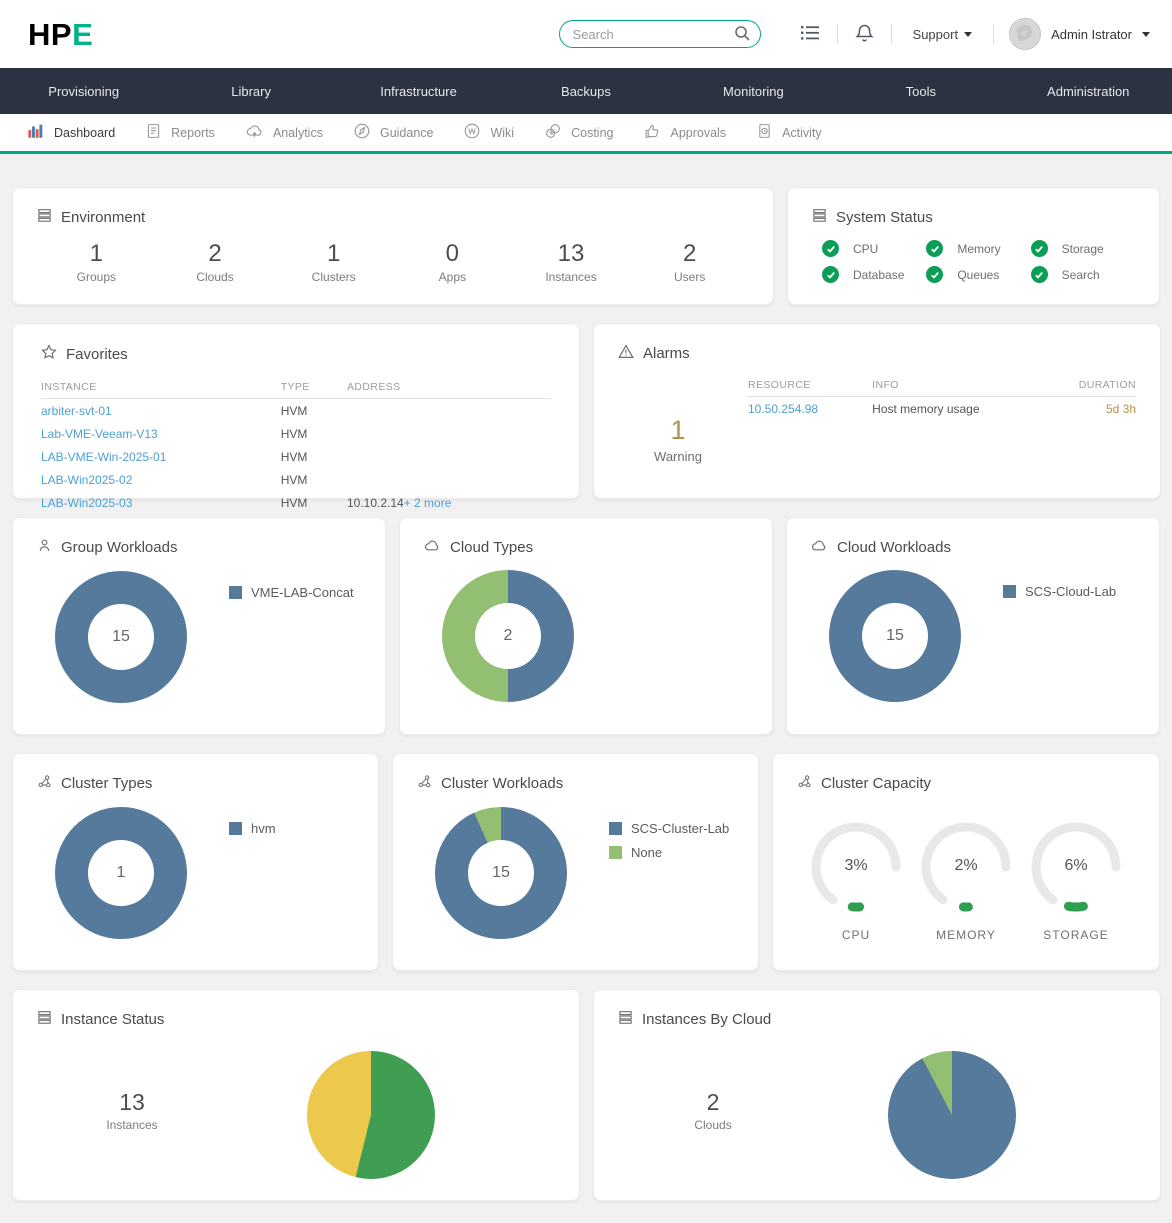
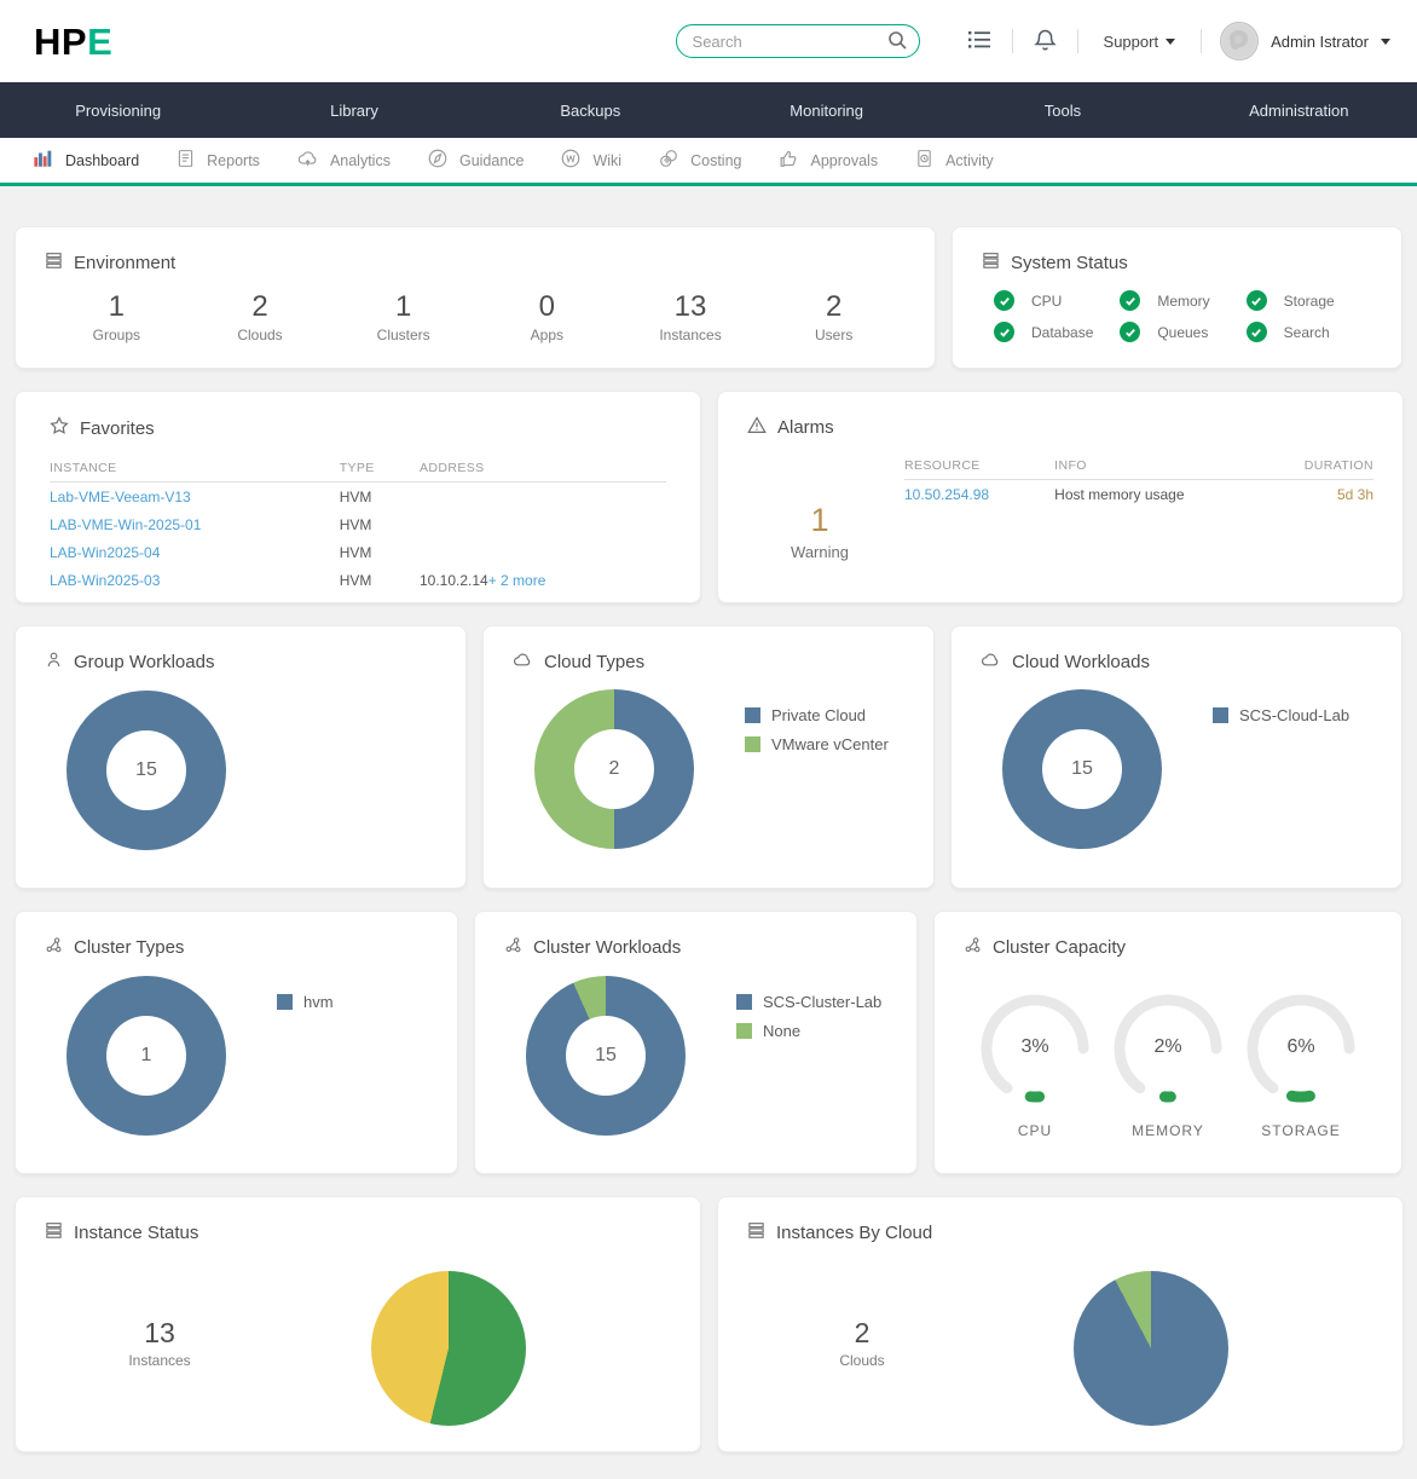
  HPE
  Search
  Support
  Admin Istrator
  Provisioning
  Library
- Infrastructure
  Backups
  Monitoring
  Tools
  Administration
  Dashboard
  Reports
  Analytics
  Guidance
  Wiki
  Costing
  Approvals
  Activity
  Environment
  1
  Groups
  2
  Clouds
  1
  Clusters
  0
  Apps
  13
  Instances
  2
  Users
  System Status
  CPU
  Memory
  Storage
  Database
  Queues
  Search
  Favorites
  INSTANCE	TYPE	ADDRESS
- arbiter-svt-01	HVM
  Lab-VME-Veeam-V13	HVM
  LAB-VME-Win-2025-01	HVM
- LAB-Win2025-02	HVM
+ LAB-Win2025-04	HVM
  LAB-Win2025-03	HVM	10.10.2.14+ 2 more
  Alarms
  1
  Warning
  RESOURCE	INFO	DURATION
  10.50.254.98	Host memory usage	5d 3h
  Group Workloads
  15
- VME-LAB-Concat
  Cloud Types
  2
+ Private Cloud
+ VMware vCenter
  Cloud Workloads
  15
  SCS-Cloud-Lab
  Cluster Types
  1
  hvm
  Cluster Workloads
  15
  SCS-Cluster-Lab
  None
  Cluster Capacity
  3%
  CPU
  2%
  MEMORY
  6%
  STORAGE
  Instance Status
  13
  Instances
  Instances By Cloud
  2
  Clouds
